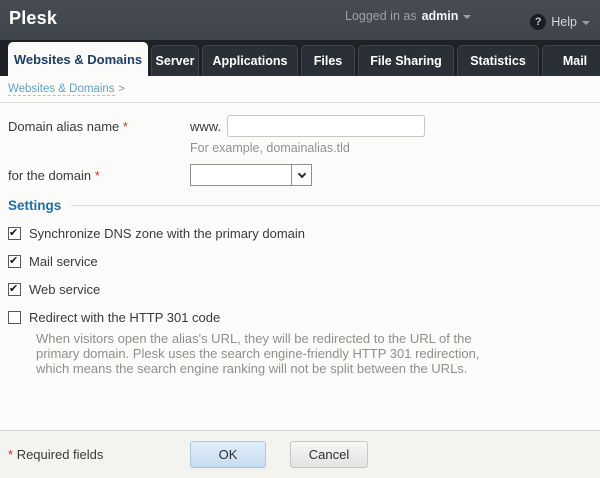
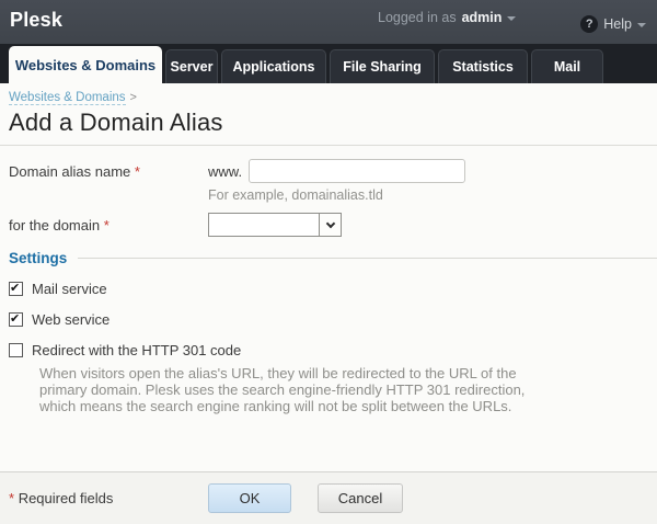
  Plesk
  Logged in as
  admin
  ?
  Help
  Websites & Domains
  Server
  Applications
- Files
  File Sharing
  Statistics
  Mail
  Websites & Domains >
+ Add a Domain Alias
  Domain alias name *
  www.
  For example, domainalias.tld
  for the domain *
  Settings
- Synchronize DNS zone with the primary domain
  Mail service
  Web service
  Redirect with the HTTP 301 code
  When visitors open the alias's URL, they will be redirected to the URL of the primary domain. Plesk uses the search engine-friendly HTTP 301 redirection, which means the search engine ranking will not be split between the URLs.
  * Required fields
  OK
  Cancel
